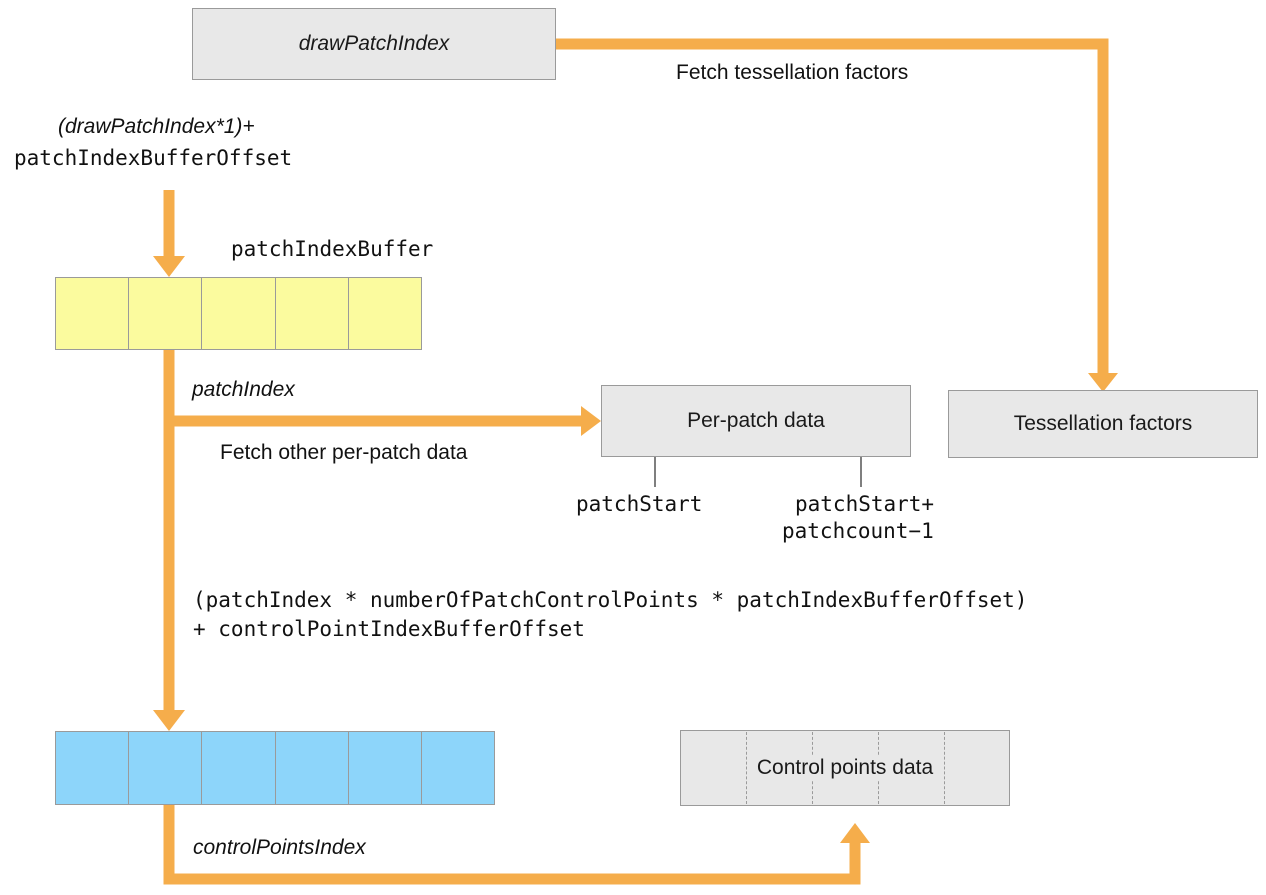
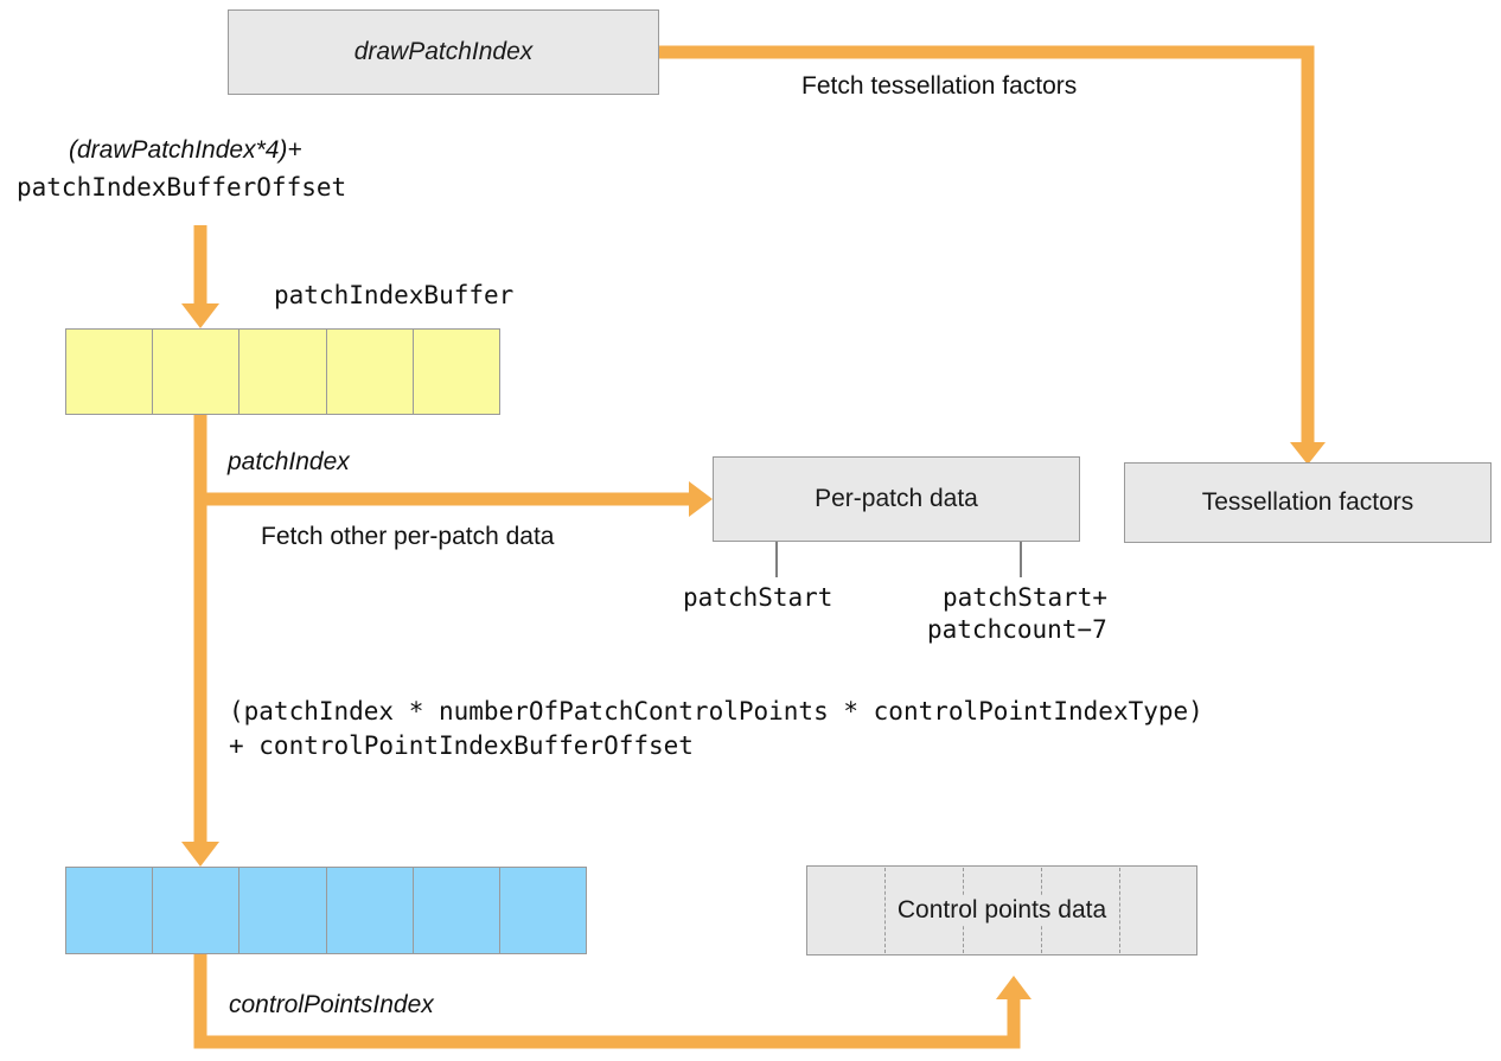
  drawPatchIndex
  Per-patch data
  Tessellation factors
  Control points data
  Fetch tessellation factors
- (drawPatchIndex*1)+
+ (drawPatchIndex*4)+
  patchIndexBufferOffset
  patchIndexBuffer
  patchIndex
  Fetch other per-patch data
  patchStart
  patchStart+
- patchcount−1
+ patchcount−7
- (patchIndex * numberOfPatchControlPoints * patchIndexBufferOffset)
+ (patchIndex * numberOfPatchControlPoints * controlPointIndexType)
  + controlPointIndexBufferOffset
  controlPointsIndex
